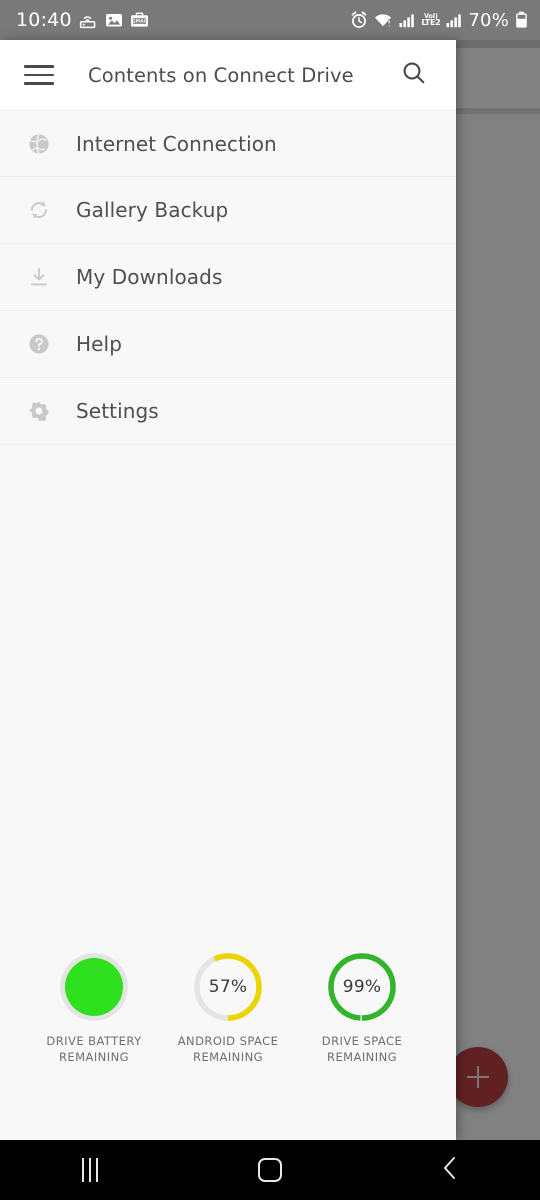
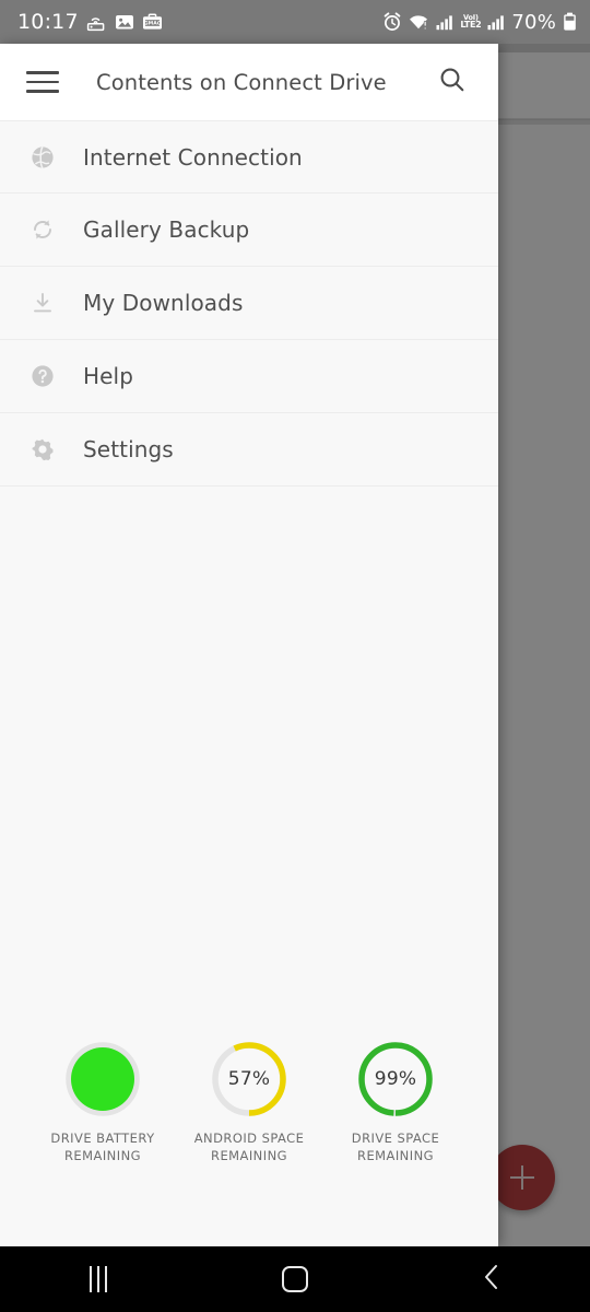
- 10:40
+ 10:17
  VoI)
  LTE2
  70%
  Contents on Connect Drive
  Internet Connection
  Gallery Backup
  My Downloads
  Help
  Settings
  DRIVE BATTERY
  REMAINING
  57%
  ANDROID SPACE
  REMAINING
  99%
  DRIVE SPACE
  REMAINING
